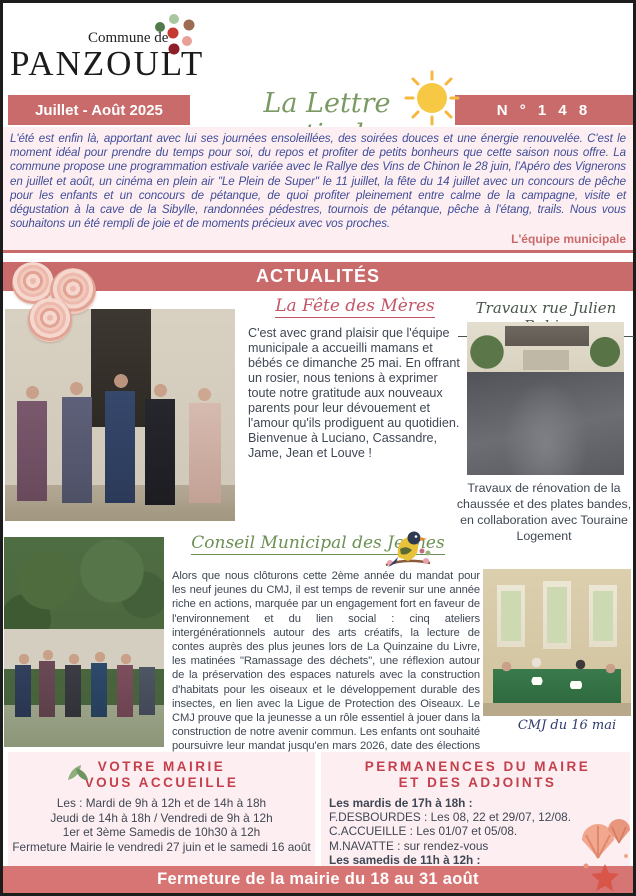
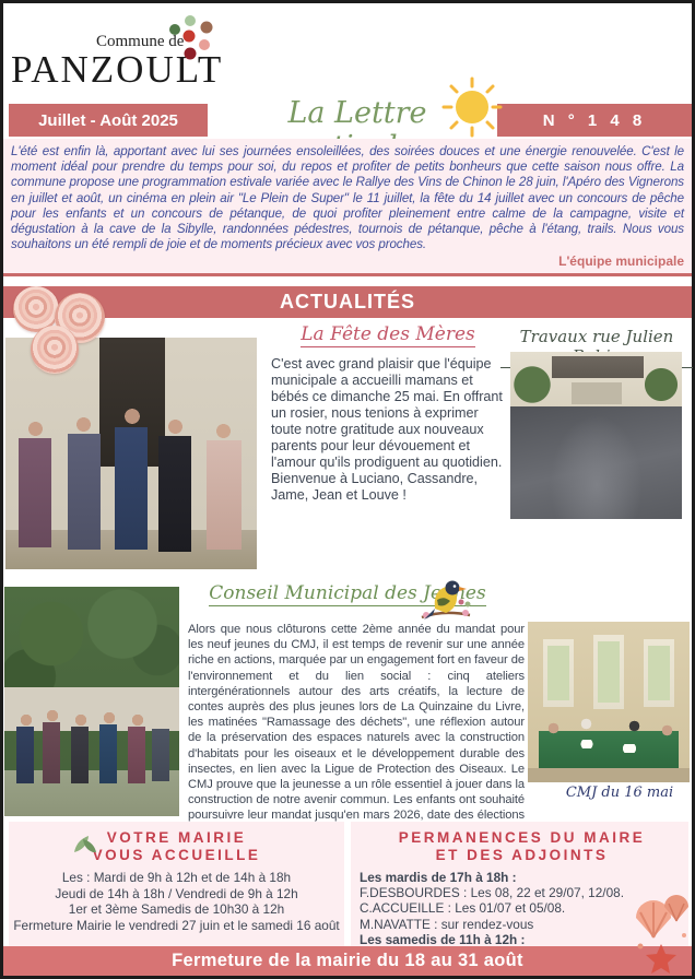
  Commune de
  PANZOULT
  Juillet - Août 2025
  N ° 1 4 8
  L'été est enfin là, apportant avec lui ses journées ensoleillées, des soirées douces et une énergie renouvelée. C'est le moment idéal pour prendre du temps pour soi, du repos et profiter de petits bonheurs que cette saison nous offre. La commune propose une programmation estivale variée avec le Rallye des Vins de Chinon le 28 juin, l'Apéro des Vignerons en juillet et août, un cinéma en plein air "Le Plein de Super" le 11 juillet, la fête du 14 juillet avec un concours de pêche pour les enfants et un concours de pétanque, de quoi profiter pleinement entre calme de la campagne, visite et dégustation à la cave de la Sibylle, randonnées pédestres, tournois de pétanque, pêche à l'étang, trails. Nous vous souhaitons un été rempli de joie et de moments précieux avec vos proches.
  L'équipe municipale
  ACTUALITÉS
  La Fête des Mères
  C'est avec grand plaisir que l'équipe municipale a accueilli mamans et bébés ce dimanche 25 mai. En offrant un rosier, nous tenions à exprimer toute notre gratitude aux nouveaux parents pour leur dévouement et l'amour qu'ils prodiguent au quotidien. Bienvenue à Luciano, Cassandre, Jame, Jean et Louve !
  Travaux rue Julien
- Travaux de rénovation de la chaussée et des plates bandes, en collaboration avec Touraine Logement
  Conseil Municipal des Jenes
  Alors que nous clôturons cette 2ème année du mandat pour les neuf jeunes du CMJ, il est temps de revenir sur une année riche en actions, marquée par un engagement fort en faveur de l'environnement et du lien social : cinq ateliers intergénérationnels autour des arts créatifs, la lecture de contes auprès des plus jeunes lors de La Quinzaine du Livre, les matinées "Ramassage des déchets", une réflexion autour de la préservation des espaces naturels avec la construction d'habitats pour les oiseaux et le développement durable des insectes, en lien avec la Ligue de Protection des Oiseaux. Le CMJ prouve que la jeunesse a un rôle essentiel à jouer dans la construction de notre avenir commun. Les enfants ont souhaité poursuivre leur mandat jusqu'en mars 2026, date des élections
  CMJ du 16 mai
  VOTRE MAIRIE
  VOUS ACCUEILLE
  Les : Mardi de 9h à 12h et de 14h à 18h
  Jeudi de 14h à 18h / Vendredi de 9h à 12h
  1er et 3ème Samedis de 10h30 à 12h
  Fermeture Mairie le vendredi 27 juin et le samedi 16 août
  PERMANENCES DU MAIRE
  ET DES ADJOINTS
  Les mardis de 17h à 18h :
  F.DESBOURDES : Les 08, 22 et 29/07, 12/08.
  C.ACCUEILLE : Les 01/07 et 05/08.
  M.NAVATTE : sur rendez-vous
  Les samedis de 11h à 12h :
  Fermeture de la mairie du 18 au 31 août
